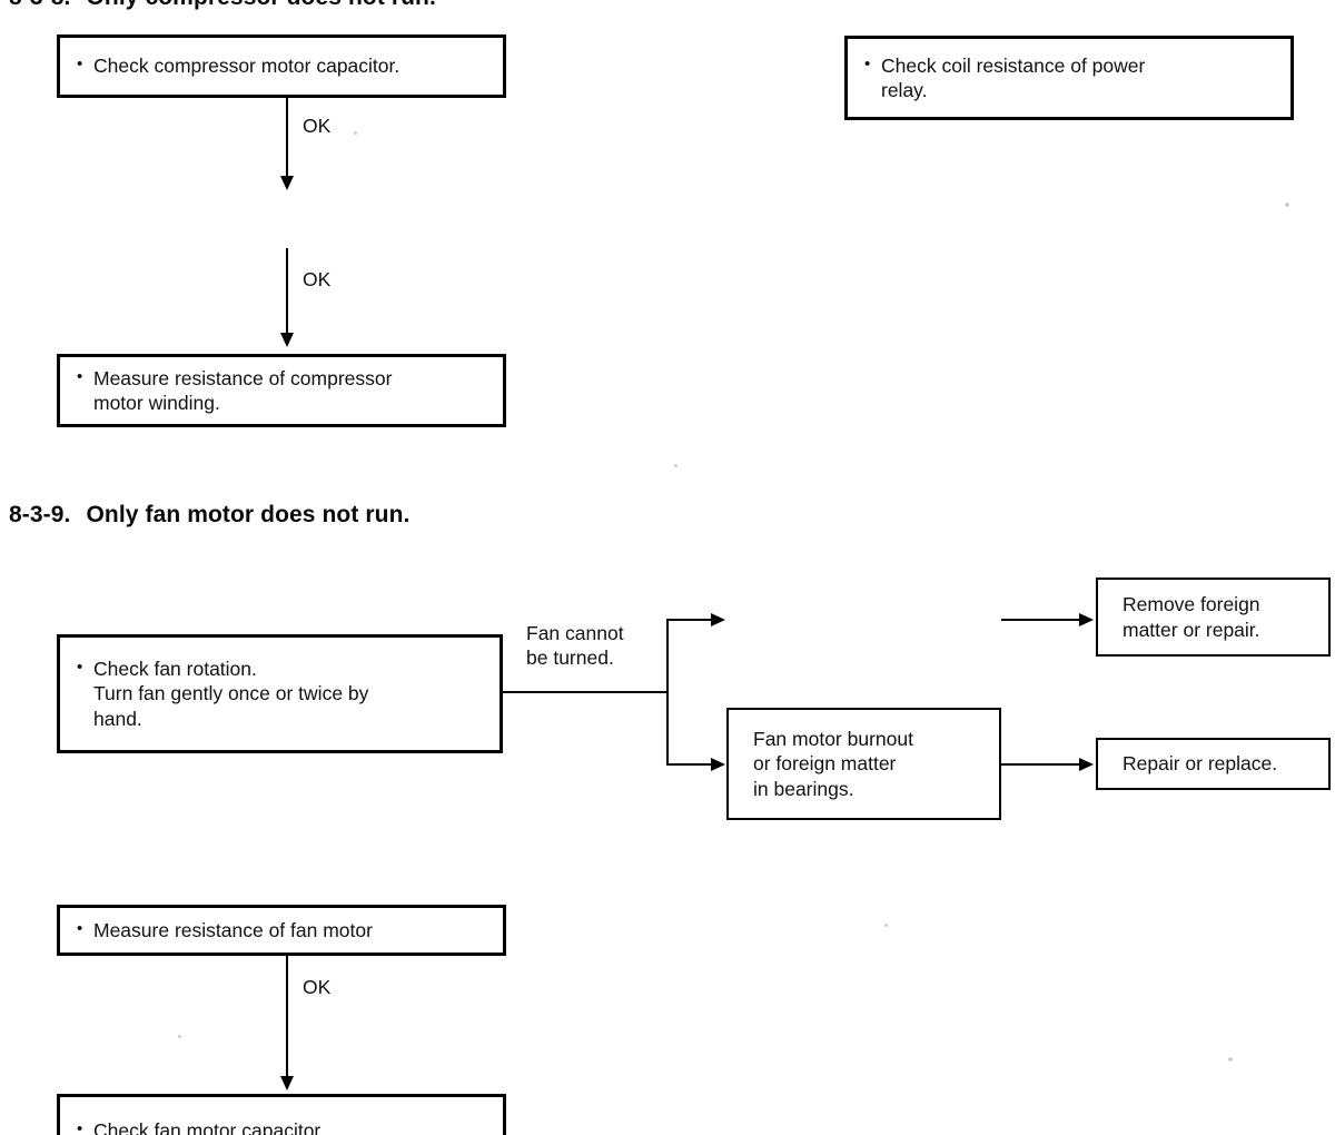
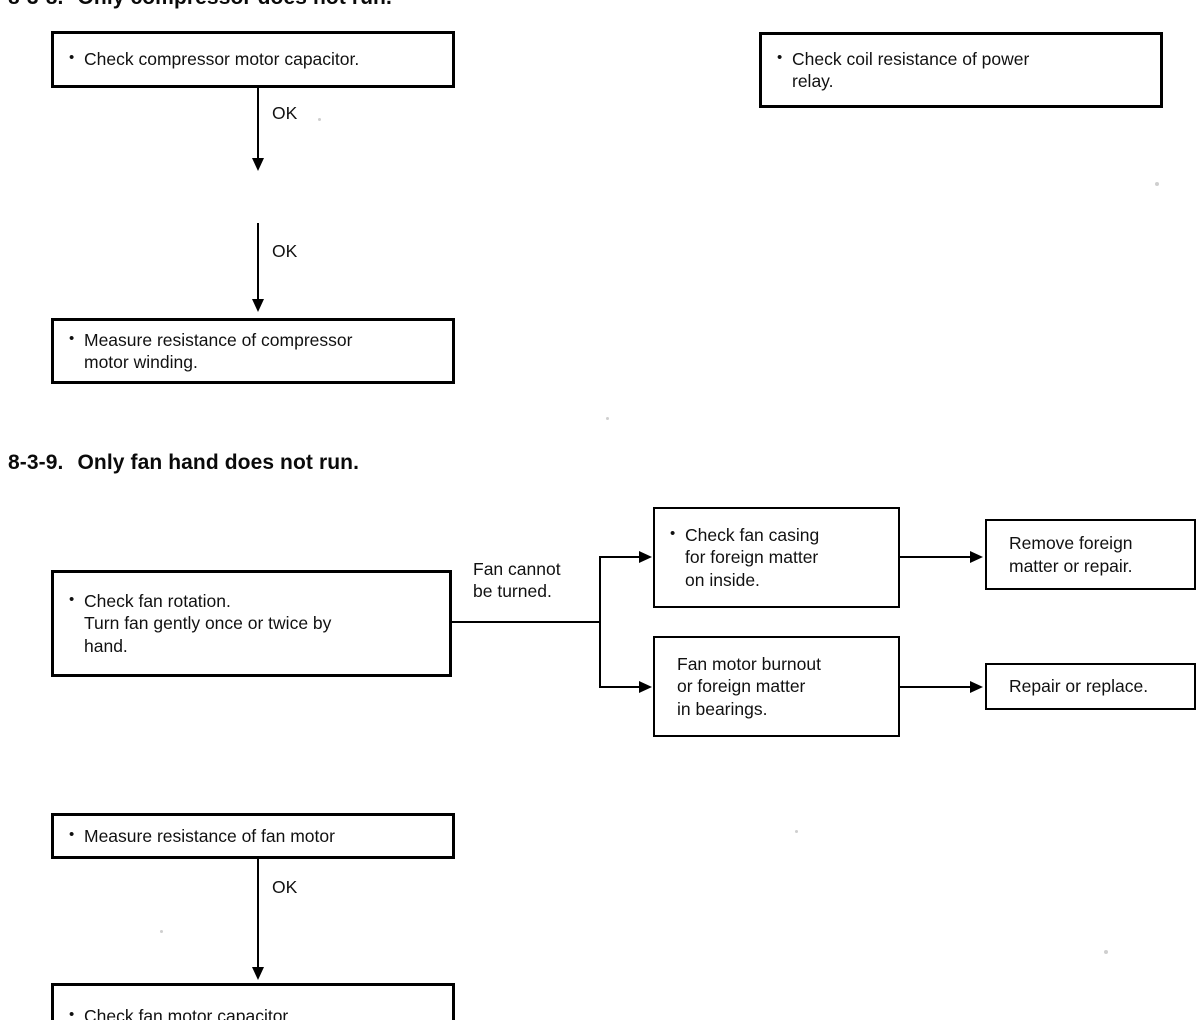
  Check compressor motor capacitor.
  OK
  OK
  Measure resistance of compressor
  motor winding.
  Check coil resistance of power
  relay.
- 8-3-9. Only fan motor does not run.
+ 8-3-9. Only fan hand does not run.
  Check fan rotation.
  Turn fan gently once or twice by
  hand.
  Fan cannot
  be turned.
+ Check fan casing
+ for foreign matter
+ on inside.
  Remove foreign
  matter or repair.
  Fan motor burnout
  or foreign matter
  in bearings.
  Repair or replace.
  Measure resistance of fan motor
  OK
  Check fan motor capacitor.
